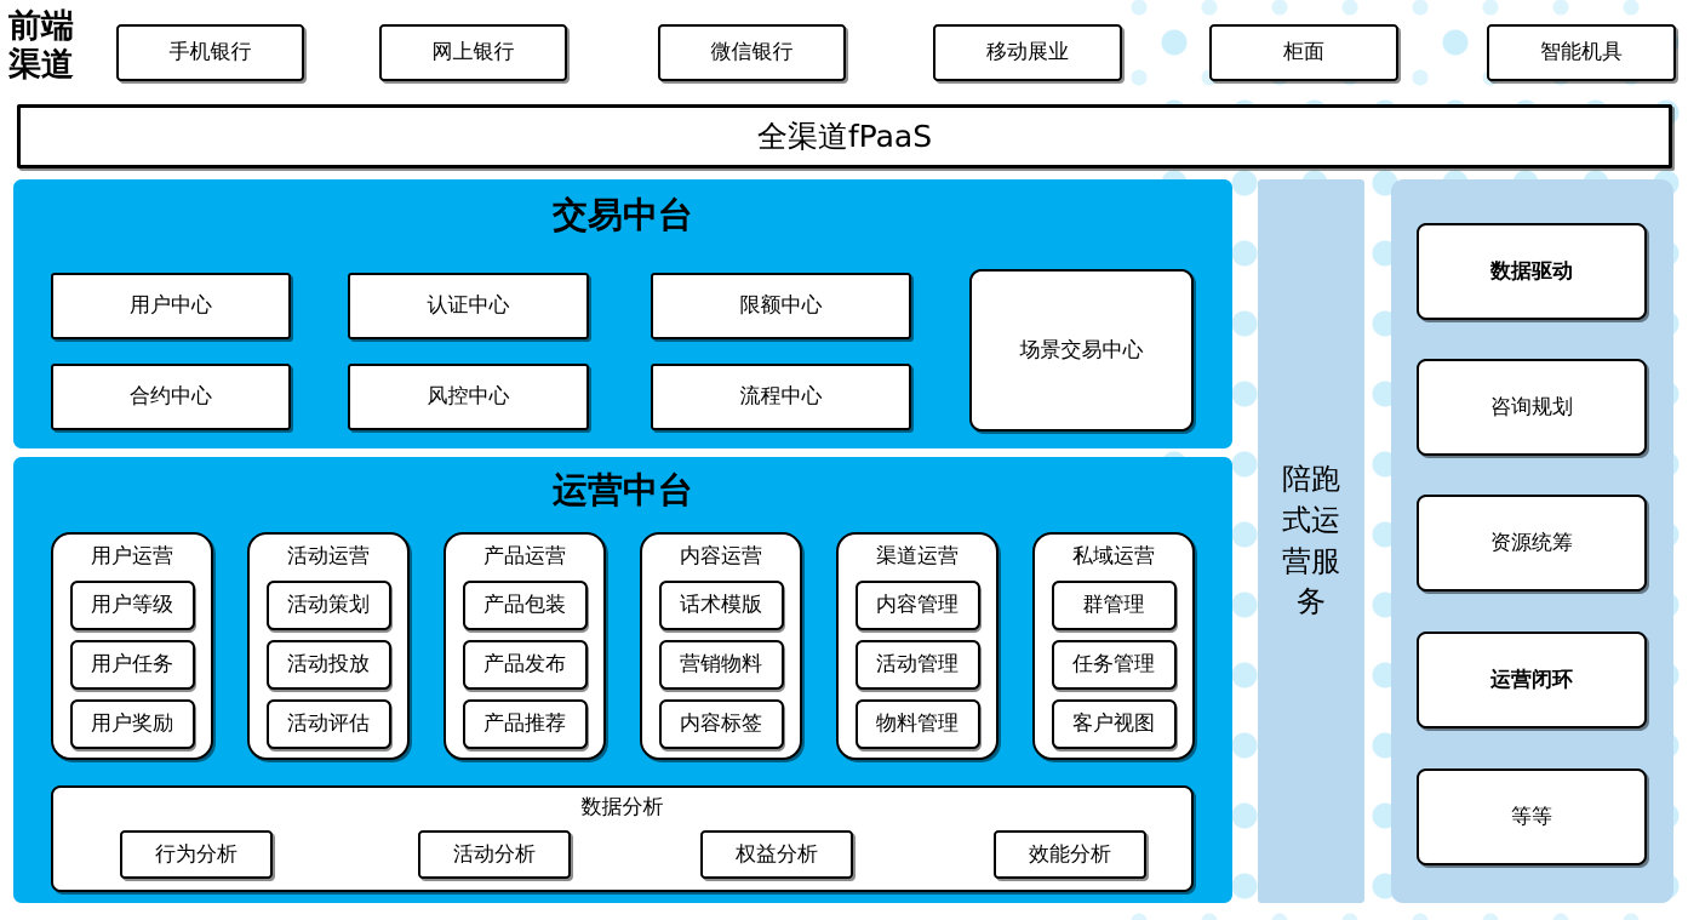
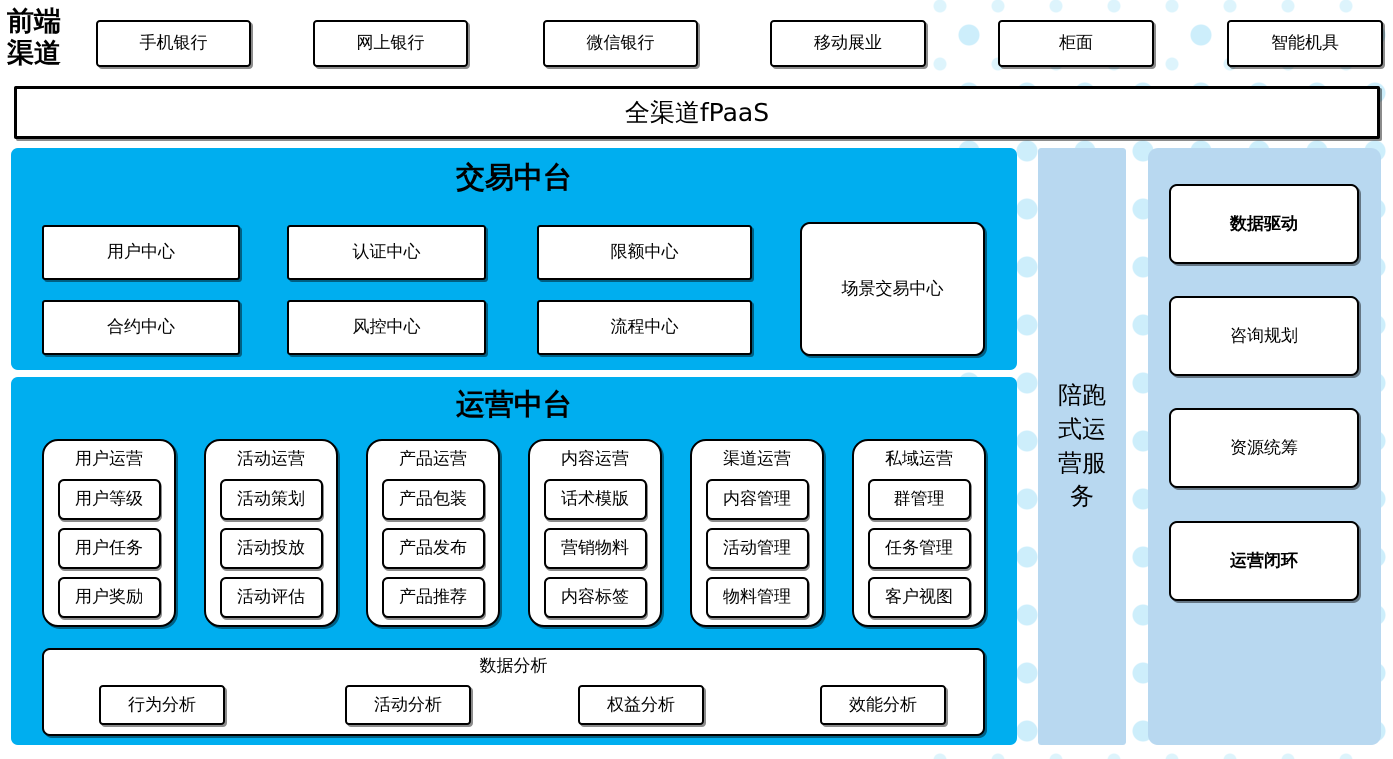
  前端渠道
  手机银行
  网上银行
  微信银行
  移动展业
  柜面
  智能机具
  全渠道fPaaS
  交易中台
  用户中心
  认证中心
  限额中心
  合约中心
  风控中心
  流程中心
  场景交易中心
  运营中台
  用户运营
  用户等级
  用户任务
  用户奖励
  活动运营
  活动策划
  活动投放
  活动评估
  产品运营
  产品包装
  产品发布
  产品推荐
  内容运营
  话术模版
  营销物料
  内容标签
  渠道运营
  内容管理
  活动管理
  物料管理
  私域运营
  群管理
  任务管理
  客户视图
  数据分析
  行为分析
  活动分析
  权益分析
  效能分析
  陪跑式运营服务
  数据驱动
  咨询规划
  资源统筹
  运营闭环
- 等等
